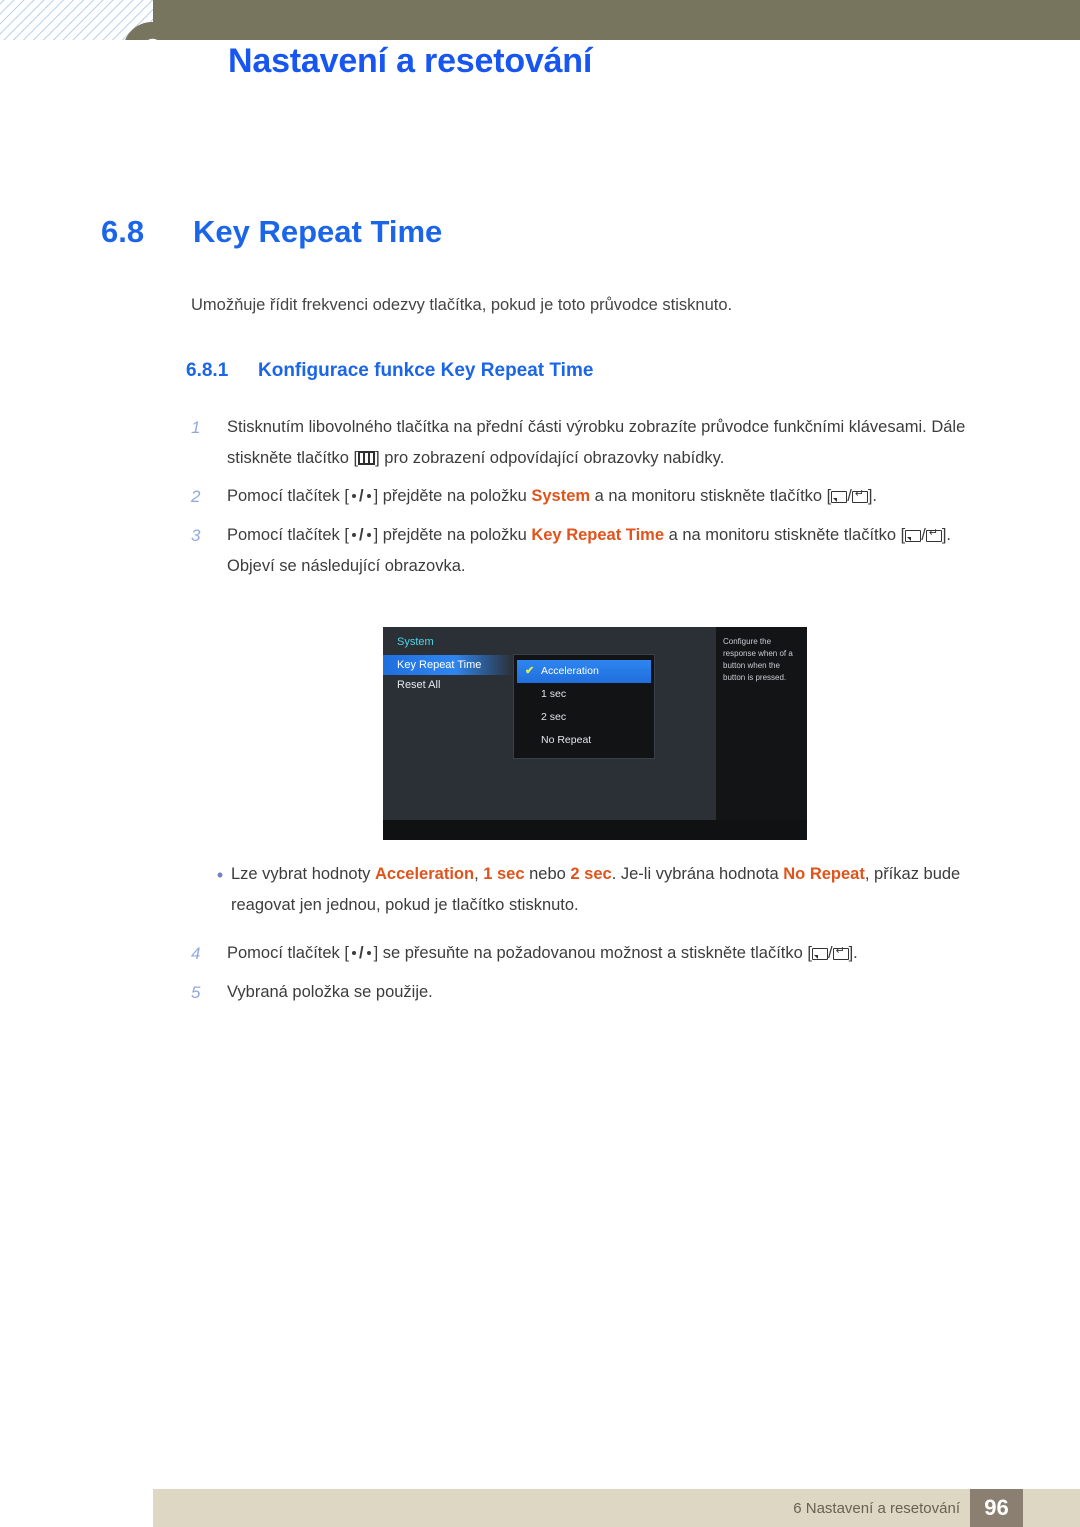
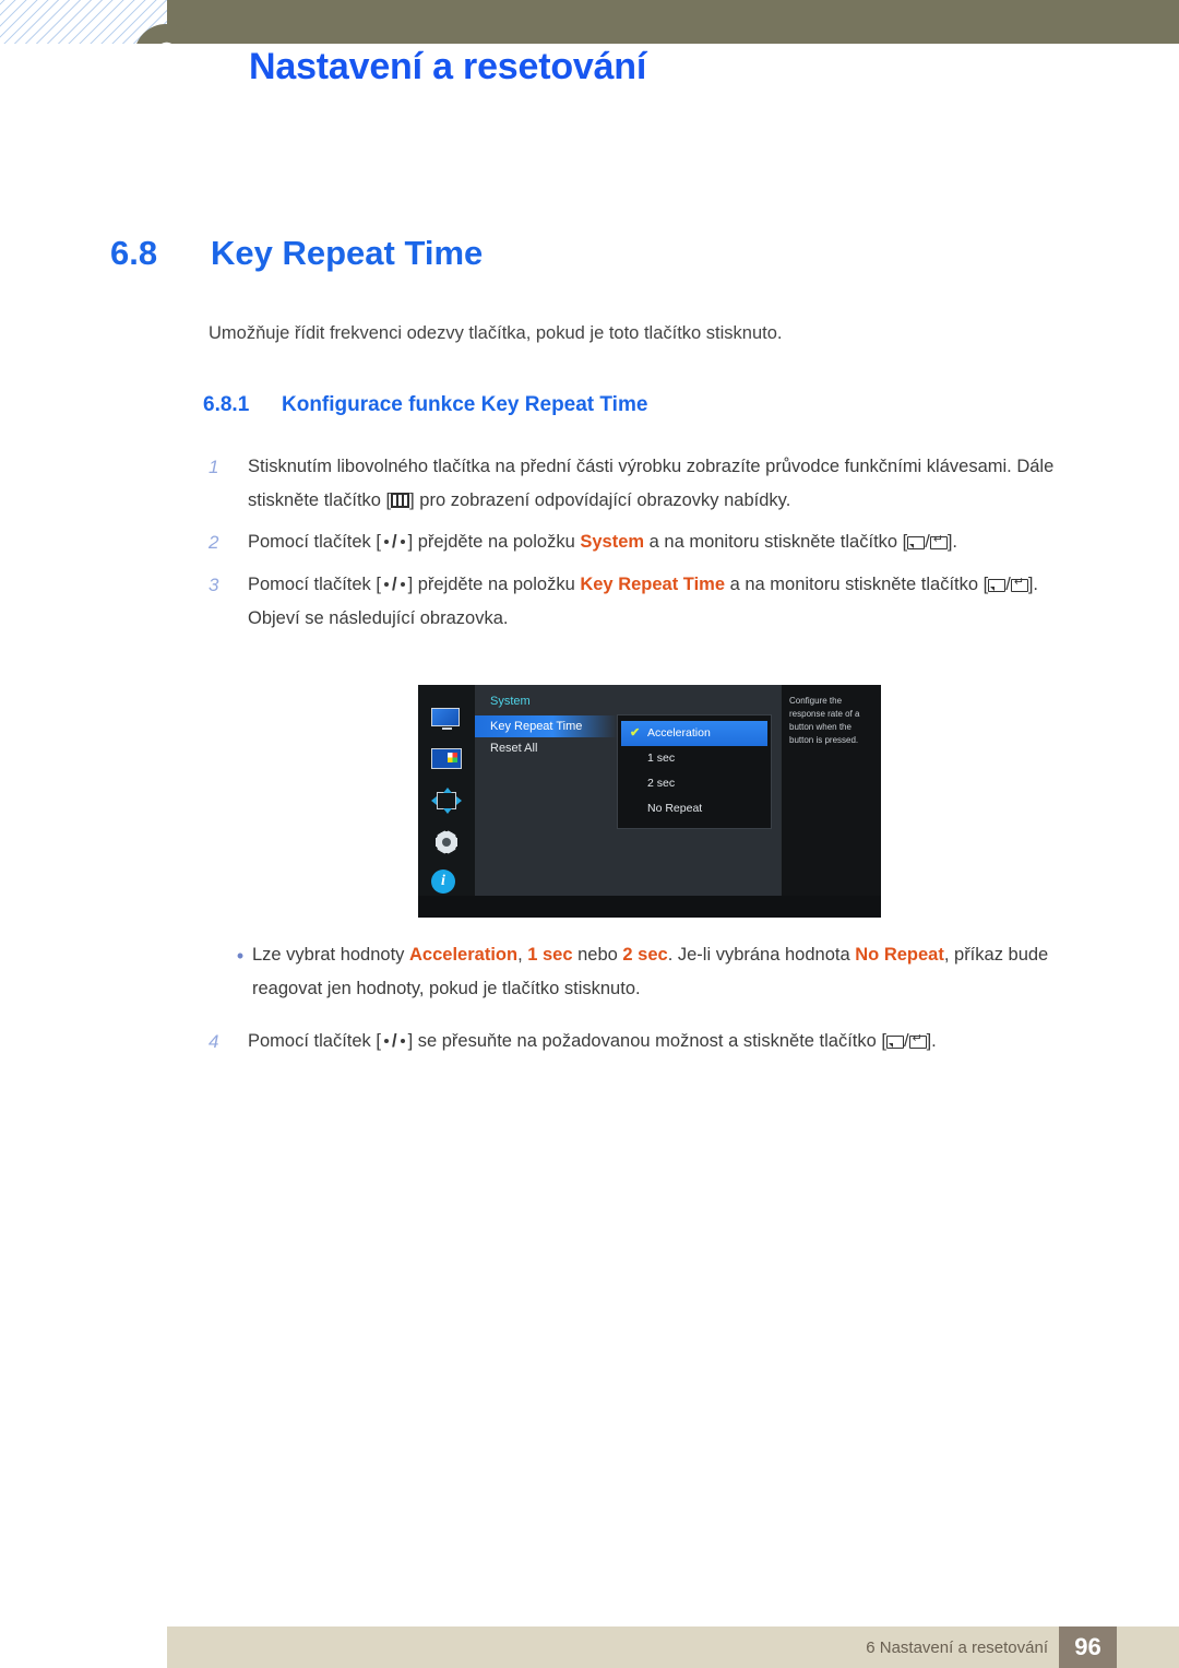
  Nastavení a resetování
  6.8
  Key Repeat Time
- Umožňuje řídit frekvenci odezvy tlačítka, pokud je toto průvodce stisknuto.
+ Umožňuje řídit frekvenci odezvy tlačítka, pokud je toto tlačítko stisknuto.
  6.8.1
  Konfigurace funkce Key Repeat Time
  1
  Stisknutím libovolného tlačítka na přední části výrobku zobrazíte průvodce funkčními klávesami. Dále stiskněte tlačítko [ ] pro zobrazení odpovídající obrazovky nabídky.
  2
  Pomocí tlačítek [ / ] přejděte na položku System a na monitoru stiskněte tlačítko [ / ].
  3
  Pomocí tlačítek [ / ] přejděte na položku Key Repeat Time a na monitoru stiskněte tlačítko [ / ].
  Objeví se následující obrazovka.
+ i
  System
  Key Repeat Time
  Reset All
  ✔
  Acceleration
  1 sec
  2 sec
  No Repeat
- Configure the response when of a button when the button is pressed.
+ Configure the response rate of a button when the button is pressed.
  •
- Lze vybrat hodnoty Acceleration, 1 sec nebo 2 sec. Je-li vybrána hodnota No Repeat, příkaz bude reagovat jen jednou, pokud je tlačítko stisknuto.
+ Lze vybrat hodnoty Acceleration, 1 sec nebo 2 sec. Je-li vybrána hodnota No Repeat, příkaz bude reagovat jen hodnoty, pokud je tlačítko stisknuto.
  4
  Pomocí tlačítek [ / ] se přesuňte na požadovanou možnost a stiskněte tlačítko [ / ].
- 5
- Vybraná položka se použije.
  6 Nastavení a resetování
  96
